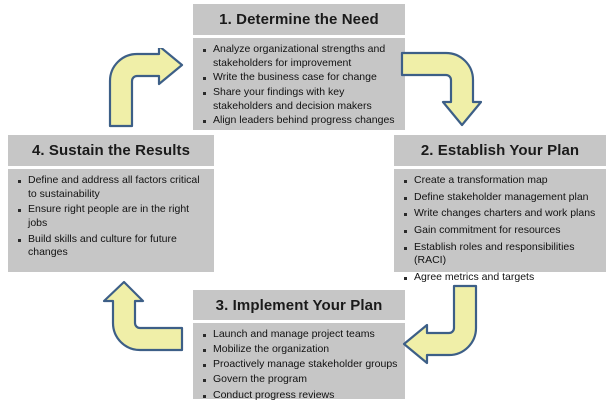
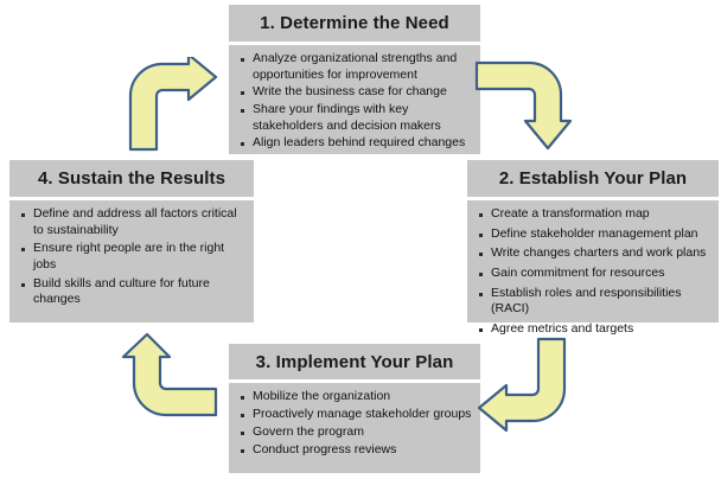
  1. Determine the Need
- Analyze organizational strengths and stakeholders for improvement
+ Analyze organizational strengths and opportunities for improvement
  Write the business case for change
  Share your findings with key stakeholders and decision makers
- Align leaders behind progress changes
+ Align leaders behind required changes
  2. Establish Your Plan
  Create a transformation map
  Define stakeholder management plan
  Write changes charters and work plans
  Gain commitment for resources
  Establish roles and responsibilities (RACI)
  Agree metrics and targets
  3. Implement Your Plan
- Launch and manage project teams
  Mobilize the organization
  Proactively manage stakeholder groups
  Govern the program
  Conduct progress reviews
  4. Sustain the Results
  Define and address all factors critical to sustainability
  Ensure right people are in the right jobs
  Build skills and culture for future changes
